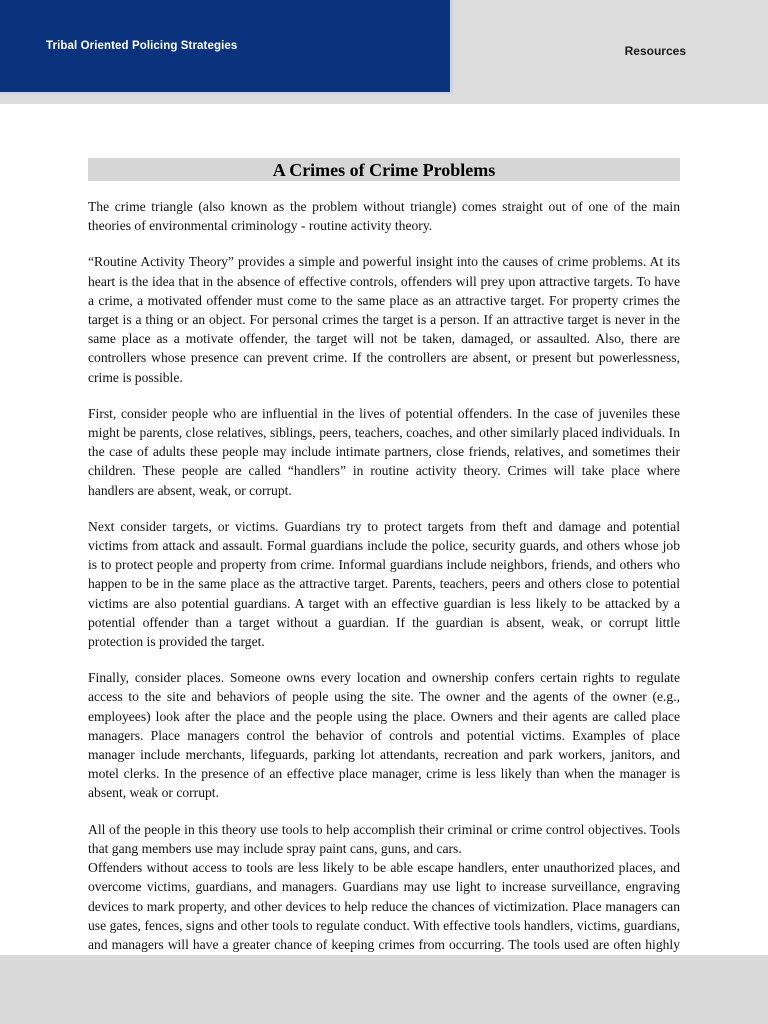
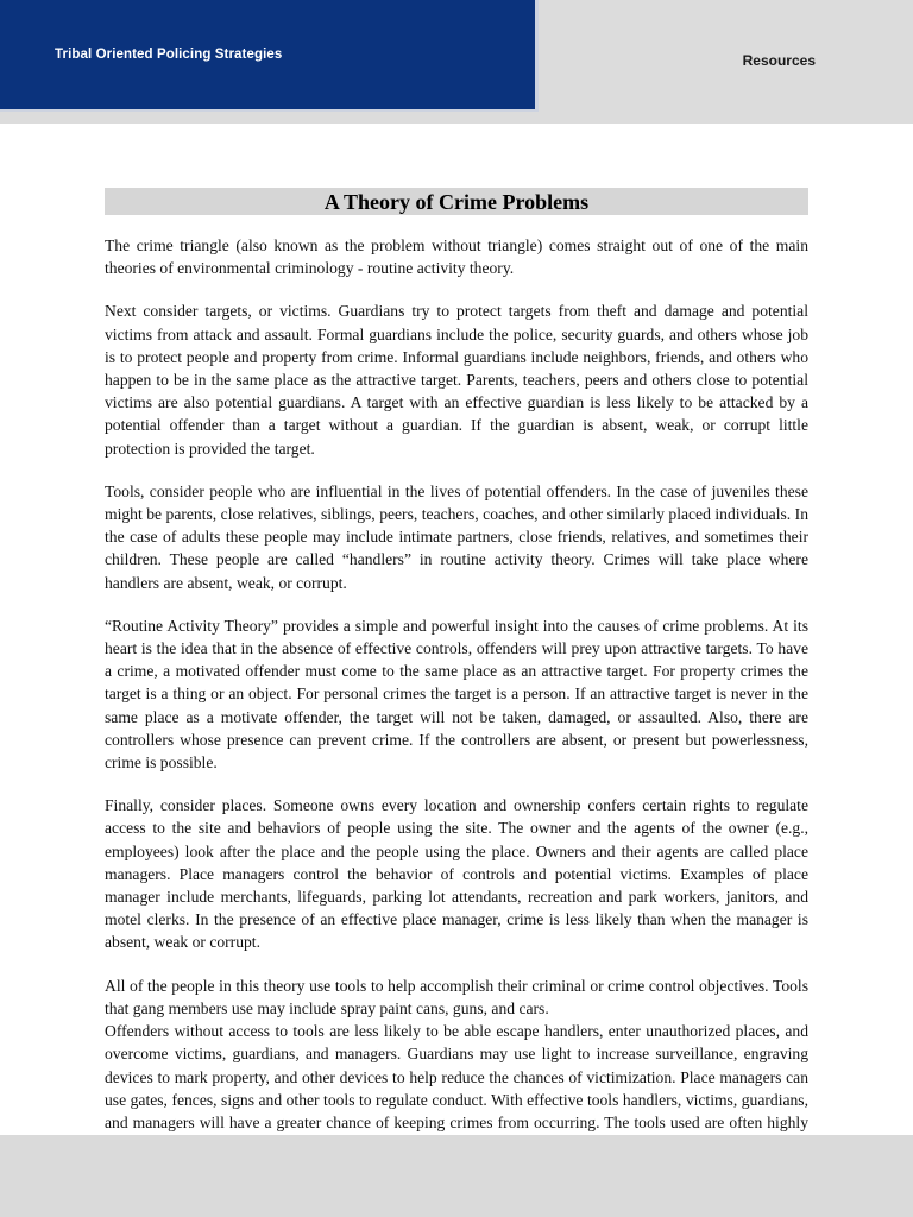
  Tribal Oriented Policing Strategies
  Resources
- A Crimes of Crime Problems
+ A Theory of Crime Problems
  The crime triangle (also known as the problem without triangle) comes straight out of one of the main theories of environmental criminology - routine activity theory.
- “Routine Activity Theory” provides a simple and powerful insight into the causes of crime problems. At its heart is the idea that in the absence of effective controls, offenders will prey upon attractive targets. To have a crime, a motivated offender must come to the same place as an attractive target. For property crimes the target is a thing or an object. For personal crimes the target is a person. If an attractive target is never in the same place as a motivate offender, the target will not be taken, damaged, or assaulted. Also, there are controllers whose presence can prevent crime. If the controllers are absent, or present but powerlessness, crime is possible.
+ Next consider targets, or victims. Guardians try to protect targets from theft and damage and potential victims from attack and assault. Formal guardians include the police, security guards, and others whose job is to protect people and property from crime. Informal guardians include neighbors, friends, and others who happen to be in the same place as the attractive target. Parents, teachers, peers and others close to potential victims are also potential guardians. A target with an effective guardian is less likely to be attacked by a potential offender than a target without a guardian. If the guardian is absent, weak, or corrupt little protection is provided the target.
- First, consider people who are influential in the lives of potential offenders. In the case of juveniles these might be parents, close relatives, siblings, peers, teachers, coaches, and other similarly placed individuals. In the case of adults these people may include intimate partners, close friends, relatives, and sometimes their children. These people are called “handlers” in routine activity theory. Crimes will take place where handlers are absent, weak, or corrupt.
+ Tools, consider people who are influential in the lives of potential offenders. In the case of juveniles these might be parents, close relatives, siblings, peers, teachers, coaches, and other similarly placed individuals. In the case of adults these people may include intimate partners, close friends, relatives, and sometimes their children. These people are called “handlers” in routine activity theory. Crimes will take place where handlers are absent, weak, or corrupt.
- Next consider targets, or victims. Guardians try to protect targets from theft and damage and potential victims from attack and assault. Formal guardians include the police, security guards, and others whose job is to protect people and property from crime. Informal guardians include neighbors, friends, and others who happen to be in the same place as the attractive target. Parents, teachers, peers and others close to potential victims are also potential guardians. A target with an effective guardian is less likely to be attacked by a potential offender than a target without a guardian. If the guardian is absent, weak, or corrupt little protection is provided the target.
+ “Routine Activity Theory” provides a simple and powerful insight into the causes of crime problems. At its heart is the idea that in the absence of effective controls, offenders will prey upon attractive targets. To have a crime, a motivated offender must come to the same place as an attractive target. For property crimes the target is a thing or an object. For personal crimes the target is a person. If an attractive target is never in the same place as a motivate offender, the target will not be taken, damaged, or assaulted. Also, there are controllers whose presence can prevent crime. If the controllers are absent, or present but powerlessness, crime is possible.
  Finally, consider places. Someone owns every location and ownership confers certain rights to regulate access to the site and behaviors of people using the site. The owner and the agents of the owner (e.g., employees) look after the place and the people using the place. Owners and their agents are called place managers. Place managers control the behavior of controls and potential victims. Examples of place manager include merchants, lifeguards, parking lot attendants, recreation and park workers, janitors, and motel clerks. In the presence of an effective place manager, crime is less likely than when the manager is absent, weak or corrupt.
  All of the people in this theory use tools to help accomplish their criminal or crime control objectives. Tools that gang members use may include spray paint cans, guns, and cars.
  Offenders without access to tools are less likely to be able escape handlers, enter unauthorized places, and overcome victims, guardians, and managers. Guardians may use light to increase surveillance, engraving devices to mark property, and other devices to help reduce the chances of victimization. Place managers can use gates, fences, signs and other tools to regulate conduct. With effective tools handlers, victims, guardians, and managers will have a greater chance of keeping crimes from occurring. The tools used are often highly
